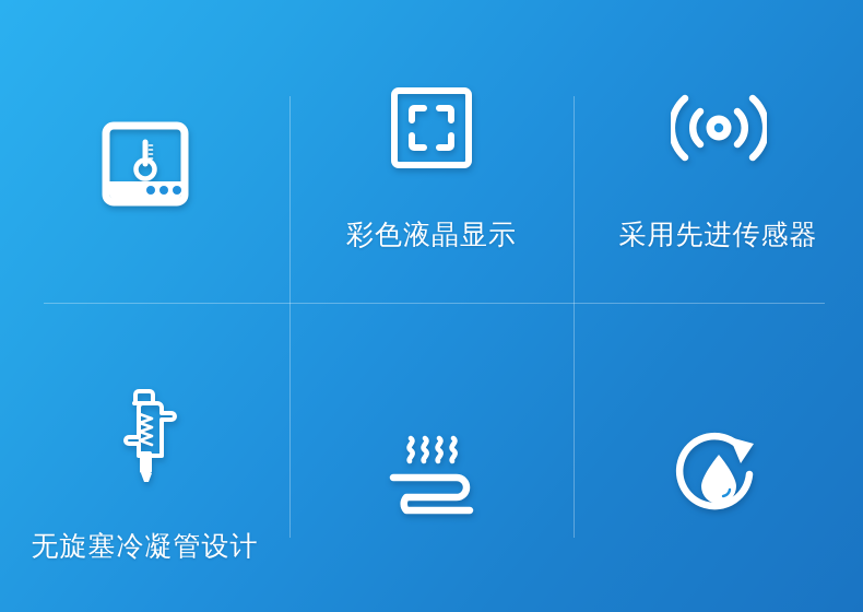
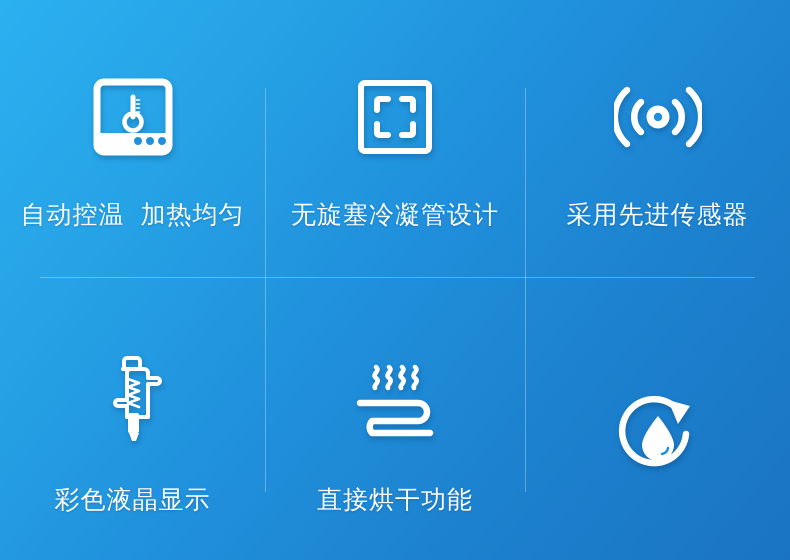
+ 自动控温 加热均匀
- 彩色液晶显示
+ 无旋塞冷凝管设计
  采用先进传感器
- 无旋塞冷凝管设计
+ 彩色液晶显示
+ 直接烘干功能
